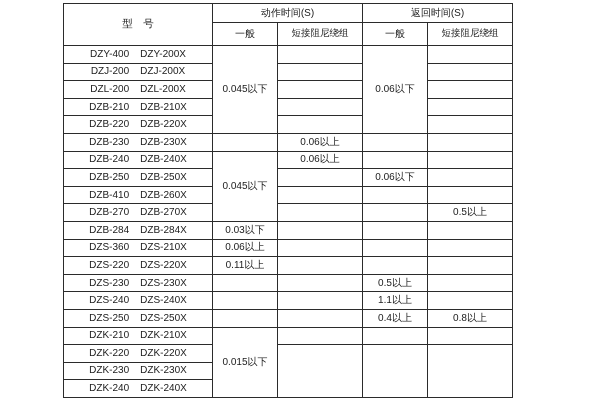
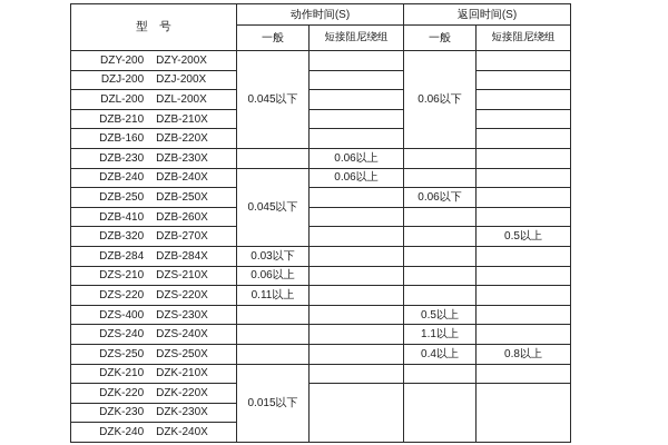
  型 号	动作时间(S)	返回时间(S)
  一般	短接阻尼绕组	一般	短接阻尼绕组
- DZY-400 DZY-200X	0.045以下		0.06以下
+ DZY-200 DZY-200X	0.045以下		0.06以下
  DZJ-200 DZJ-200X
  DZL-200 DZL-200X
  DZB-210 DZB-210X
- DZB-220 DZB-220X
+ DZB-160 DZB-220X
  DZB-230 DZB-230X		0.06以上
  DZB-240 DZB-240X	0.045以下	0.06以上
  DZB-250 DZB-250X		0.06以下
  DZB-410 DZB-260X
- DZB-270 DZB-270X			0.5以上
+ DZB-320 DZB-270X			0.5以上
  DZB-284 DZB-284X	0.03以下
- DZS-360 DZS-210X	0.06以上
+ DZS-210 DZS-210X	0.06以上
  DZS-220 DZS-220X	0.11以上
- DZS-230 DZS-230X			0.5以上
+ DZS-400 DZS-230X			0.5以上
  DZS-240 DZS-240X			1.1以上
  DZS-250 DZS-250X			0.4以上	0.8以上
  DZK-210 DZK-210X	0.015以下
  DZK-220 DZK-220X
  DZK-230 DZK-230X
  DZK-240 DZK-240X
